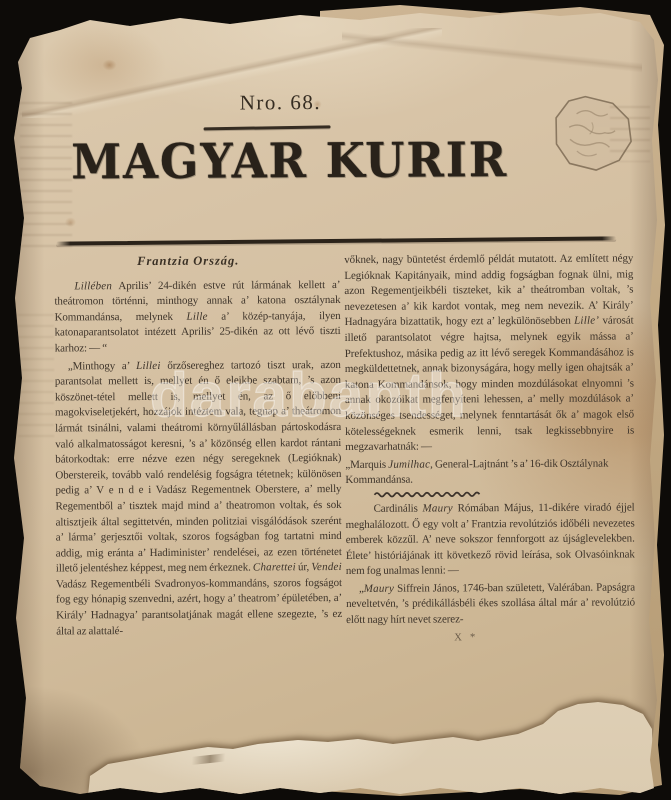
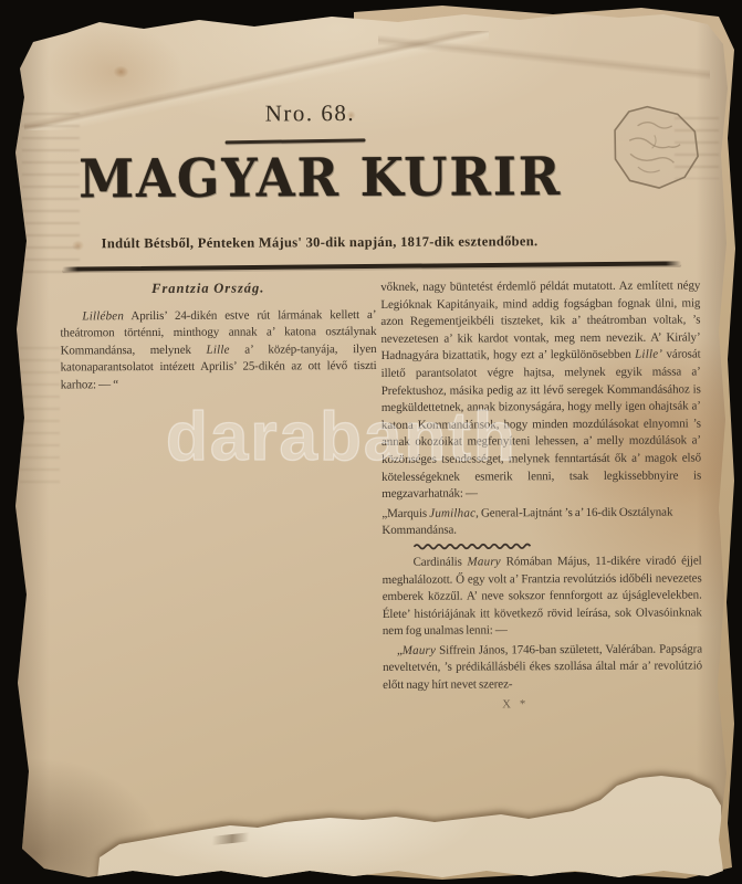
  Nro. 68.
  MAGYAR KURIR
+ Indúlt Bétsből, Pénteken Május' 30-dik napján, 1817-dik esztendőben.
  Frantzia Ország.
  Lillében Aprilis’ 24-dikén estve rút lármának kellett a’ theátromon történni, minthogy annak a’ katona osztálynak Kommandánsa, melynek Lille a’ közép-tanyája, ilyen katonaparantsolatot intézett Aprilis’ 25-dikén az ott lévő tiszti karhoz: — “
- „Minthogy a’ Lillei őrzősereghez tartozó tiszt urak, azon parantsolat mellett is, mellyet én ő eleikbe szabtam, ’s azon köszönet-tétel mellett is, mellyet én, az ő előbbeni magokviseletjekért, hozzájok intéztem vala, tegnap a’ theátromon lármát tsinálni, valami theátromi környűlállásban pártoskodásra való alkalmatosságot keresni, ’s a’ közönség ellen kardot rántani bátorkodtak: erre nézve ezen négy seregeknek (Legióknak) Oberstereik, tovább való rendelésig fogságra tétetnek; különösen pedig a’ V e n d e i Vadász Regementnek Oberstere, a’ melly Regementből a’ tisztek majd mind a’ theatromon voltak, és sok altisztjeik által segittetvén, minden politziai visgálódások szerént a’ lárma’ gerjesztői voltak, szoros fogságban fog tartatni mind addig, mig eránta a’ Hadiminister’ rendelései, az ezen történetet illető jelentéshez képpest, meg nem érkeznek. Charettei úr, Vendei Vadász Regementbéli Svadronyos-kommandáns, szoros fogságot fog egy hónapig szenvedni, azért, hogy a’ theatrom’ épületében, a’ Király’ Hadnagya’ parantsolatjának magát ellene szegezte, ’s ez által az alattalé-
  vőknek, nagy büntetést érdemlő példát mutatott. Az említett négy Legióknak Kapitányaik, mind addig fogságban fognak ülni, mig azon Regementjeikbéli tiszteket, kik a’ theátromban voltak, ’s nevezetesen a’ kik kardot vontak, meg nem nevezik. A’ Király’ Hadnagyára bizattatik, hogy ezt a’ legkülönösebben Lille’ városát illető parantsolatot végre hajtsa, melynek egyik mássa a’ Prefektushoz, másika pedig az itt lévő seregek Kommandásához is megküldettetnek, annak bizonyságára, hogy melly igen ohajtsák a’ katona Kommandánsok, hogy minden mozdúlásokat elnyomni ’s annak okozóikat megfenyíteni lehessen, a’ melly mozdúlások a’ közönséges tsendességet, melynek fenntartását ők a’ magok első kötelességeknek esmerik lenni, tsak legkissebbnyire is megzavarhatnák: —
  „Marquis Jumilhac, General-Lajtnánt ’s a’ 16-dik Osztálynak Kommandánsa.
  Cardinális Maury Rómában Május, 11-dikére viradó éjjel meghalálozott. Ő egy volt a’ Frantzia revolútziós időbéli nevezetes emberek közzűl. A’ neve sokszor fennforgott az újságlevelekben. Élete’ históriájának itt következő rövid leírása, sok Olvasóinknak nem fog unalmas lenni: —
  „Maury Siffrein János, 1746-ban született, Valérában. Papságra neveltetvén, ’s prédikállásbéli ékes szollása által már a’ revolútzió előtt nagy hírt nevet szerez-
  X *
  darabanth
